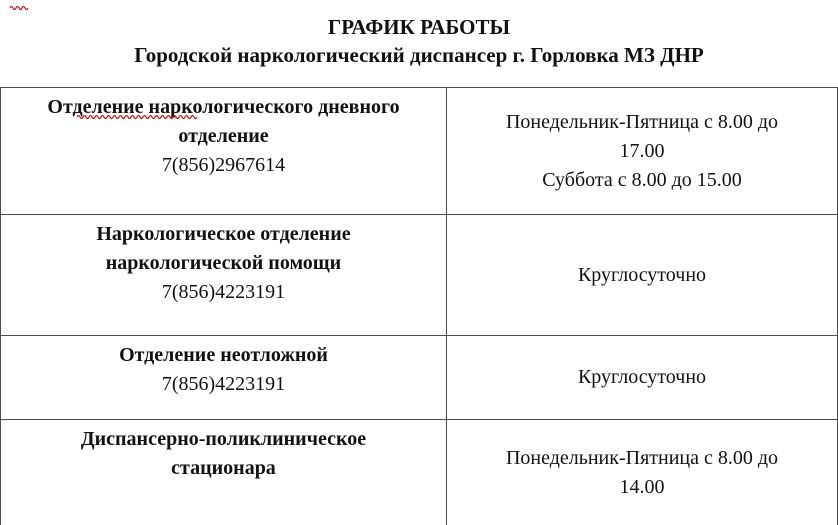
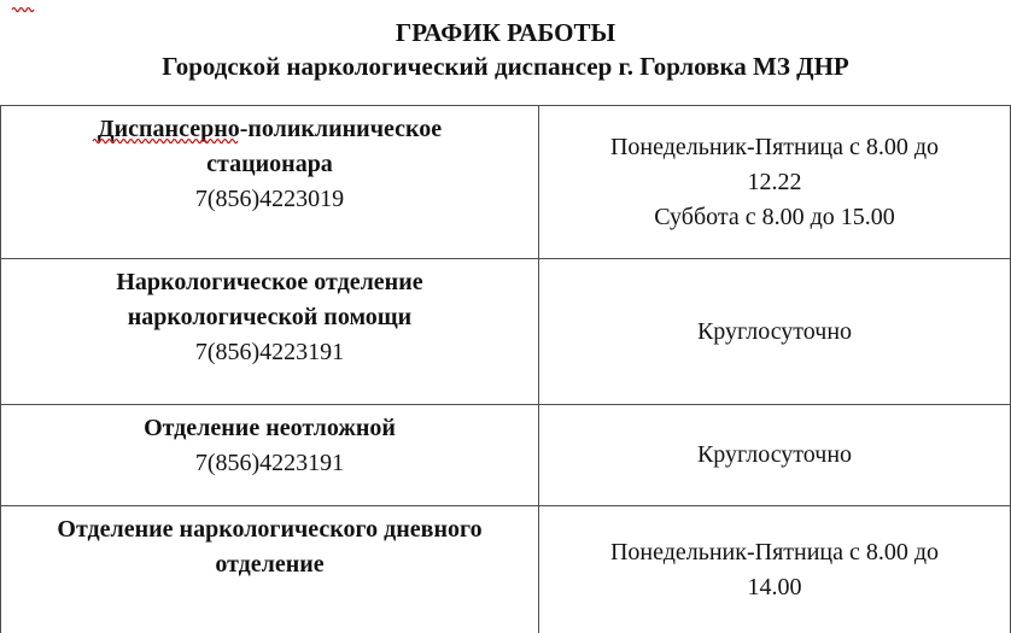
  ГРАФИК РАБОТЫ
  Городской наркологический диспансер г. Горловка МЗ ДНР
- Отделение наркологического дневного
+ Диспансерно-поликлиническое
- отделение
+ стационара
- 7(856)2967614
+ 7(856)4223019
  Понедельник-Пятница с 8.00 до
- 17.00
+ 12.22
  Суббота с 8.00 до 15.00
  Наркологическое отделение
  наркологической помощи
  7(856)4223191
  Круглосуточно
  Отделение неотложной
  7(856)4223191
  Круглосуточно
- Диспансерно-поликлиническое
+ Отделение наркологического дневного
- стационара
+ отделение
  Понедельник-Пятница с 8.00 до
  14.00
